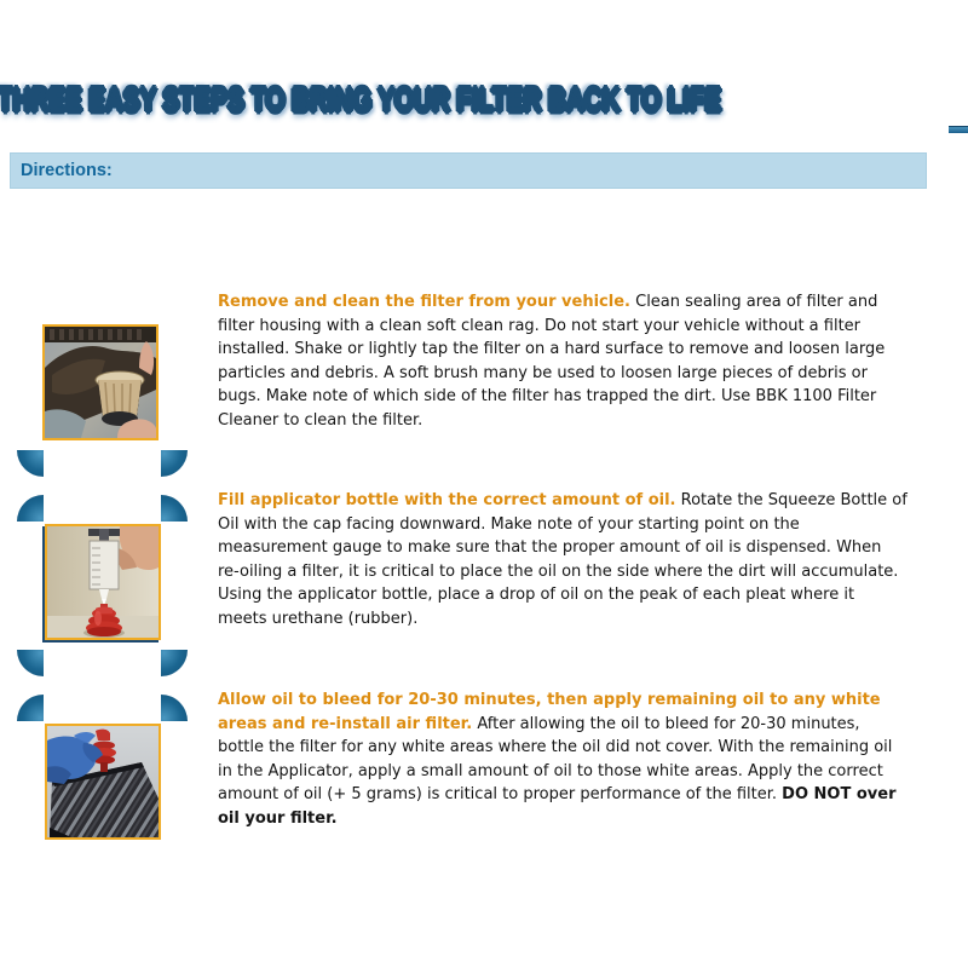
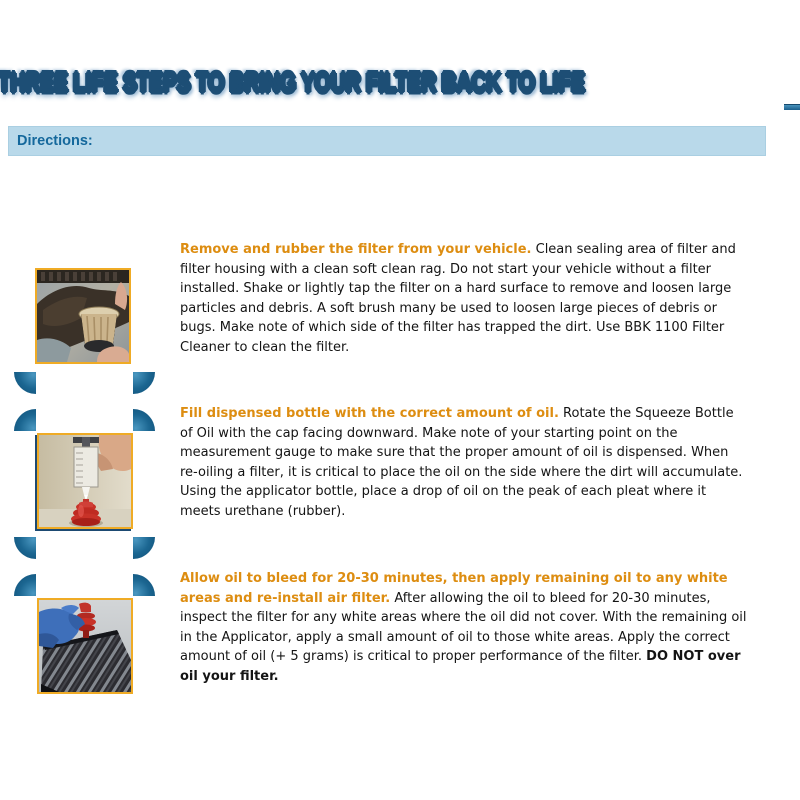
- THREE EASY STEPS TO BRING YOUR FILTER BACK TO LIFE
+ THREE LIFE STEPS TO BRING YOUR FILTER BACK TO LIFE
  Directions:
- Remove and clean the filter from your vehicle. Clean sealing area of filter and filter housing with a clean soft clean rag. Do not start your vehicle without a filter installed. Shake or lightly tap the filter on a hard surface to remove and loosen large particles and debris. A soft brush many be used to loosen large pieces of debris or bugs. Make note of which side of the filter has trapped the dirt. Use BBK 1100 Filter Cleaner to clean the filter.
+ Remove and rubber the filter from your vehicle. Clean sealing area of filter and filter housing with a clean soft clean rag. Do not start your vehicle without a filter installed. Shake or lightly tap the filter on a hard surface to remove and loosen large particles and debris. A soft brush many be used to loosen large pieces of debris or bugs. Make note of which side of the filter has trapped the dirt. Use BBK 1100 Filter Cleaner to clean the filter.
- Fill applicator bottle with the correct amount of oil. Rotate the Squeeze Bottle of Oil with the cap facing downward. Make note of your starting point on the measurement gauge to make sure that the proper amount of oil is dispensed. When re-oiling a filter, it is critical to place the oil on the side where the dirt will accumulate. Using the applicator bottle, place a drop of oil on the peak of each pleat where it meets urethane (rubber).
+ Fill dispensed bottle with the correct amount of oil. Rotate the Squeeze Bottle of Oil with the cap facing downward. Make note of your starting point on the measurement gauge to make sure that the proper amount of oil is dispensed. When re-oiling a filter, it is critical to place the oil on the side where the dirt will accumulate. Using the applicator bottle, place a drop of oil on the peak of each pleat where it meets urethane (rubber).
- Allow oil to bleed for 20-30 minutes, then apply remaining oil to any white areas and re-install air filter. After allowing the oil to bleed for 20-30 minutes, bottle the filter for any white areas where the oil did not cover. With the remaining oil in the Applicator, apply a small amount of oil to those white areas. Apply the correct amount of oil (+ 5 grams) is critical to proper performance of the filter. DO NOT over oil your filter.
+ Allow oil to bleed for 20-30 minutes, then apply remaining oil to any white areas and re-install air filter. After allowing the oil to bleed for 20-30 minutes, inspect the filter for any white areas where the oil did not cover. With the remaining oil in the Applicator, apply a small amount of oil to those white areas. Apply the correct amount of oil (+ 5 grams) is critical to proper performance of the filter. DO NOT over oil your filter.
